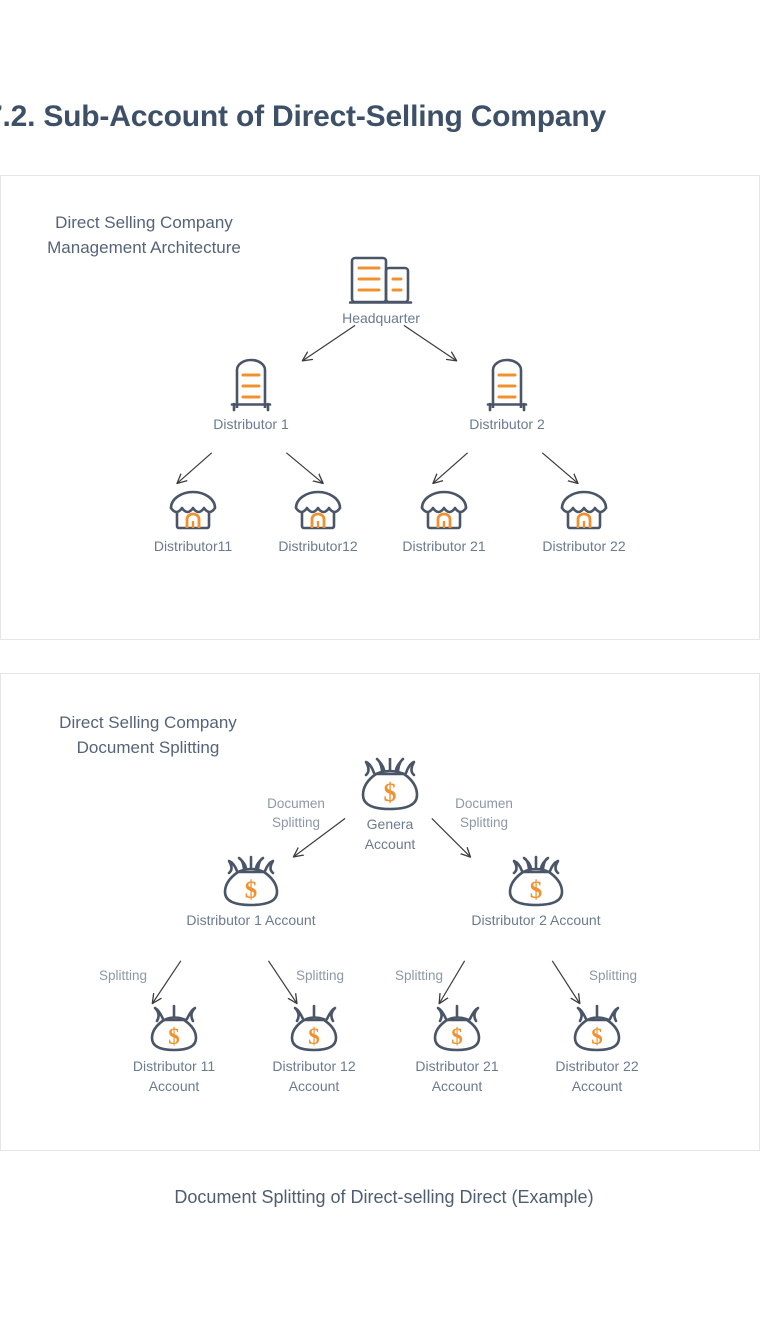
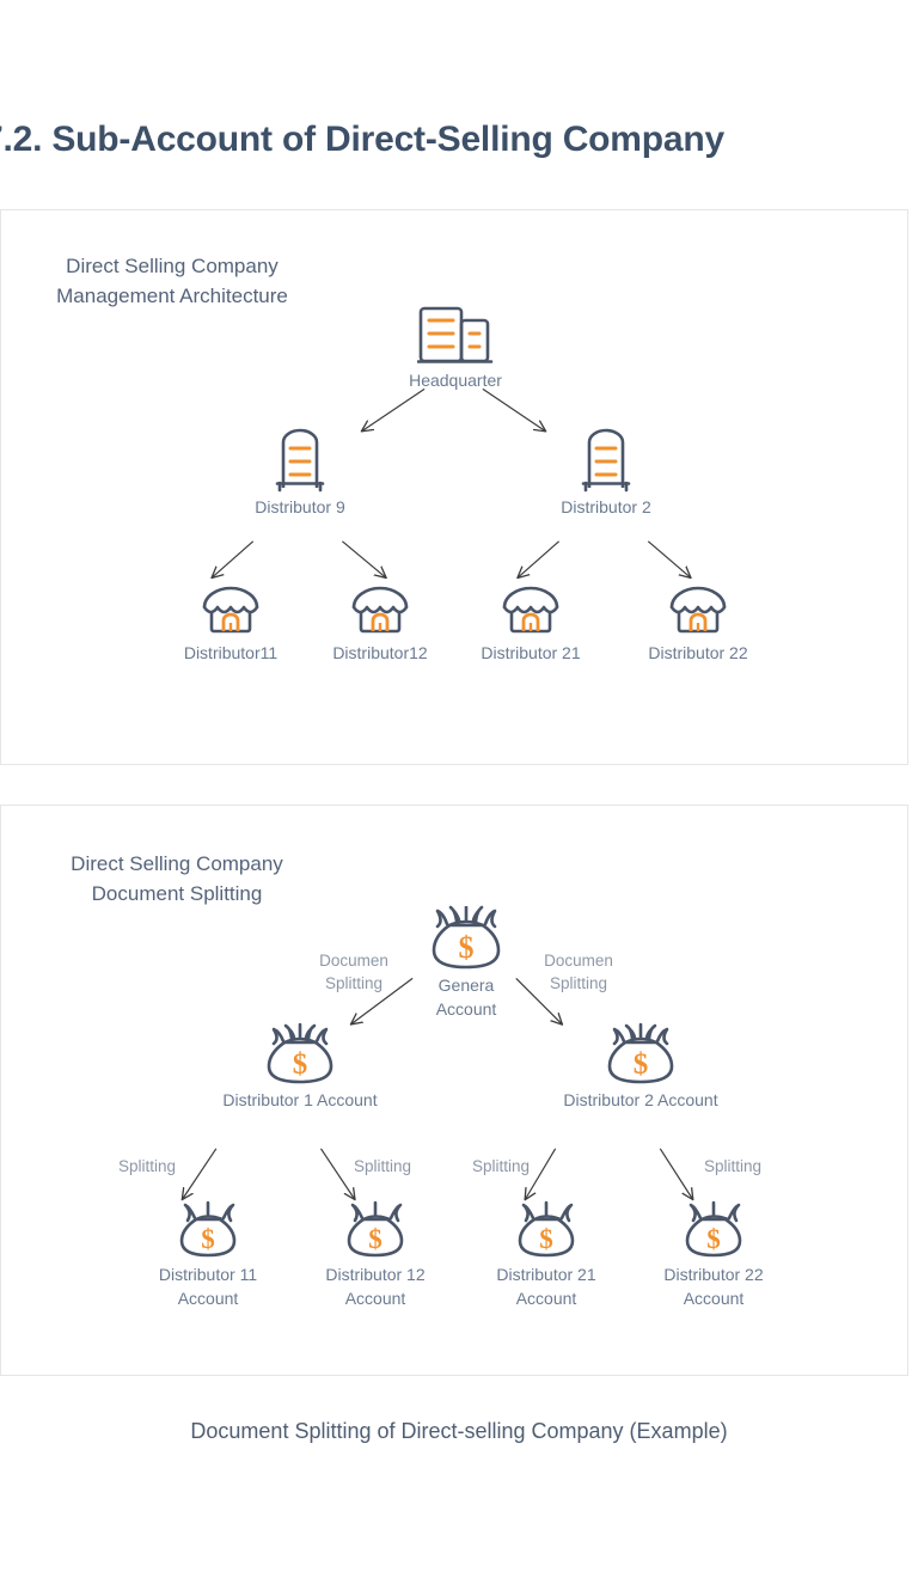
  .2. Sub-Account of Direct-Selling Company
  Direct Selling Company
  Management Architecture
  Headquarter
- Distributor 1
+ Distributor 9
  Distributor 2
  Distributor11
  Distributor12
  Distributor 21
  Distributor 22
  Direct Selling Company
  Document Splitting
  Documen
  Splitting
  Documen
  Splitting
  Splitting
  Splitting
  Splitting
  Splitting
  $
  Genera
  Account
  $
  Distributor 1 Account
  $
  Distributor 2 Account
  $
  Distributor 11
  Account
  $
  Distributor 12
  Account
  $
  Distributor 21
  Account
  $
  Distributor 22
  Account
- Document Splitting of Direct-selling Direct (Example)
+ Document Splitting of Direct-selling Company (Example)
